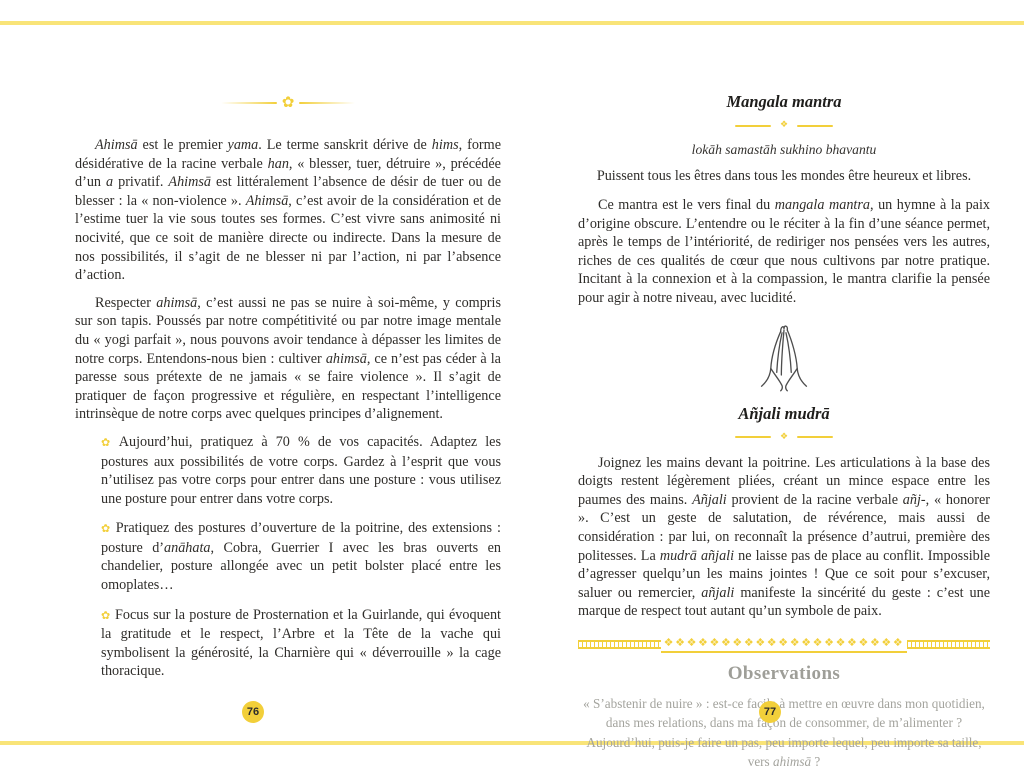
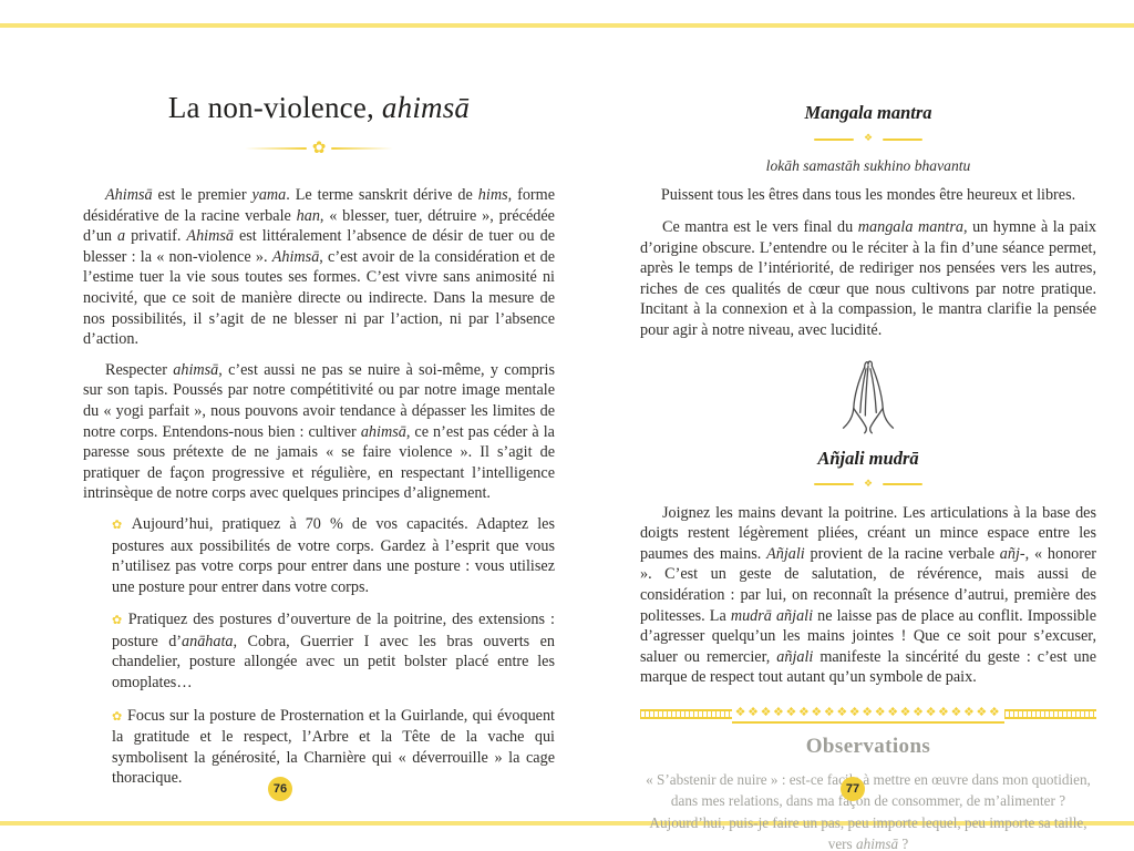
+ La non-violence, ahimsā
  ✿
  Ahimsā est le premier yama. Le terme sanskrit dérive de hims, forme désidérative de la racine verbale han, « blesser, tuer, détruire », précédée d’un a privatif. Ahimsā est littéralement l’absence de désir de tuer ou de blesser : la « non-violence ». Ahimsā, c’est avoir de la considération et de l’estime tuer la vie sous toutes ses formes. C’est vivre sans animosité ni nocivité, que ce soit de manière directe ou indirecte. Dans la mesure de nos possibilités, il s’agit de ne blesser ni par l’action, ni par l’absence d’action.
  Respecter ahimsā, c’est aussi ne pas se nuire à soi-même, y compris sur son tapis. Poussés par notre compétitivité ou par notre image mentale du « yogi parfait », nous pouvons avoir tendance à dépasser les limites de notre corps. Entendons-nous bien : cultiver ahimsā, ce n’est pas céder à la paresse sous prétexte de ne jamais « se faire violence ». Il s’agit de pratiquer de façon progressive et régulière, en respectant l’intelligence intrinsèque de notre corps avec quelques principes d’alignement.
  ✿ Aujourd’hui, pratiquez à 70 % de vos capacités. Adaptez les postures aux possibilités de votre corps. Gardez à l’esprit que vous n’utilisez pas votre corps pour entrer dans une posture : vous utilisez une posture pour entrer dans votre corps.
  ✿ Pratiquez des postures d’ouverture de la poitrine, des extensions : posture d’anāhata, Cobra, Guerrier I avec les bras ouverts en chandelier, posture allongée avec un petit bolster placé entre les omoplates…
  ✿ Focus sur la posture de Prosternation et la Guirlande, qui évoquent la gratitude et le respect, l’Arbre et la Tête de la vache qui symbolisent la générosité, la Charnière qui « déverrouille » la cage thoracique.
  Mangala mantra
  ❖
  lokāh samastāh sukhino bhavantu
  Puissent tous les êtres dans tous les mondes être heureux et libres.
  Ce mantra est le vers final du mangala mantra, un hymne à la paix d’origine obscure. L’entendre ou le réciter à la fin d’une séance permet, après le temps de l’intériorité, de rediriger nos pensées vers les autres, riches de ces qualités de cœur que nous cultivons par notre pratique. Incitant à la connexion et à la compassion, le mantra clarifie la pensée pour agir à notre niveau, avec lucidité.
  Añjali mudrā
  ❖
  Joignez les mains devant la poitrine. Les articulations à la base des doigts restent légèrement pliées, créant un mince espace entre les paumes des mains. Añjali provient de la racine verbale añj-, « honorer ». C’est un geste de salutation, de révérence, mais aussi de considération : par lui, on reconnaît la présence d’autrui, première des politesses. La mudrā añjali ne laisse pas de place au conflit. Impossible d’agresser quelqu’un les mains jointes ! Que ce soit pour s’excuser, saluer ou remercier, añjali manifeste la sincérité du geste : c’est une marque de respect tout autant qu’un symbole de paix.
  ❖❖❖❖❖❖❖❖❖❖❖❖❖❖❖❖❖❖❖❖❖
  Observations
  « S’abstenir de nuire » : est-ce fac à mettre en œuvre dans mon quotidien, dans mes relations, dans ma faon de consommer, de m’alimenter ?
  Aujourd’hui, puis-je faire un pas, peu importe lequel, peu importe sa taille, vers ahimsā ?
  76
  77
